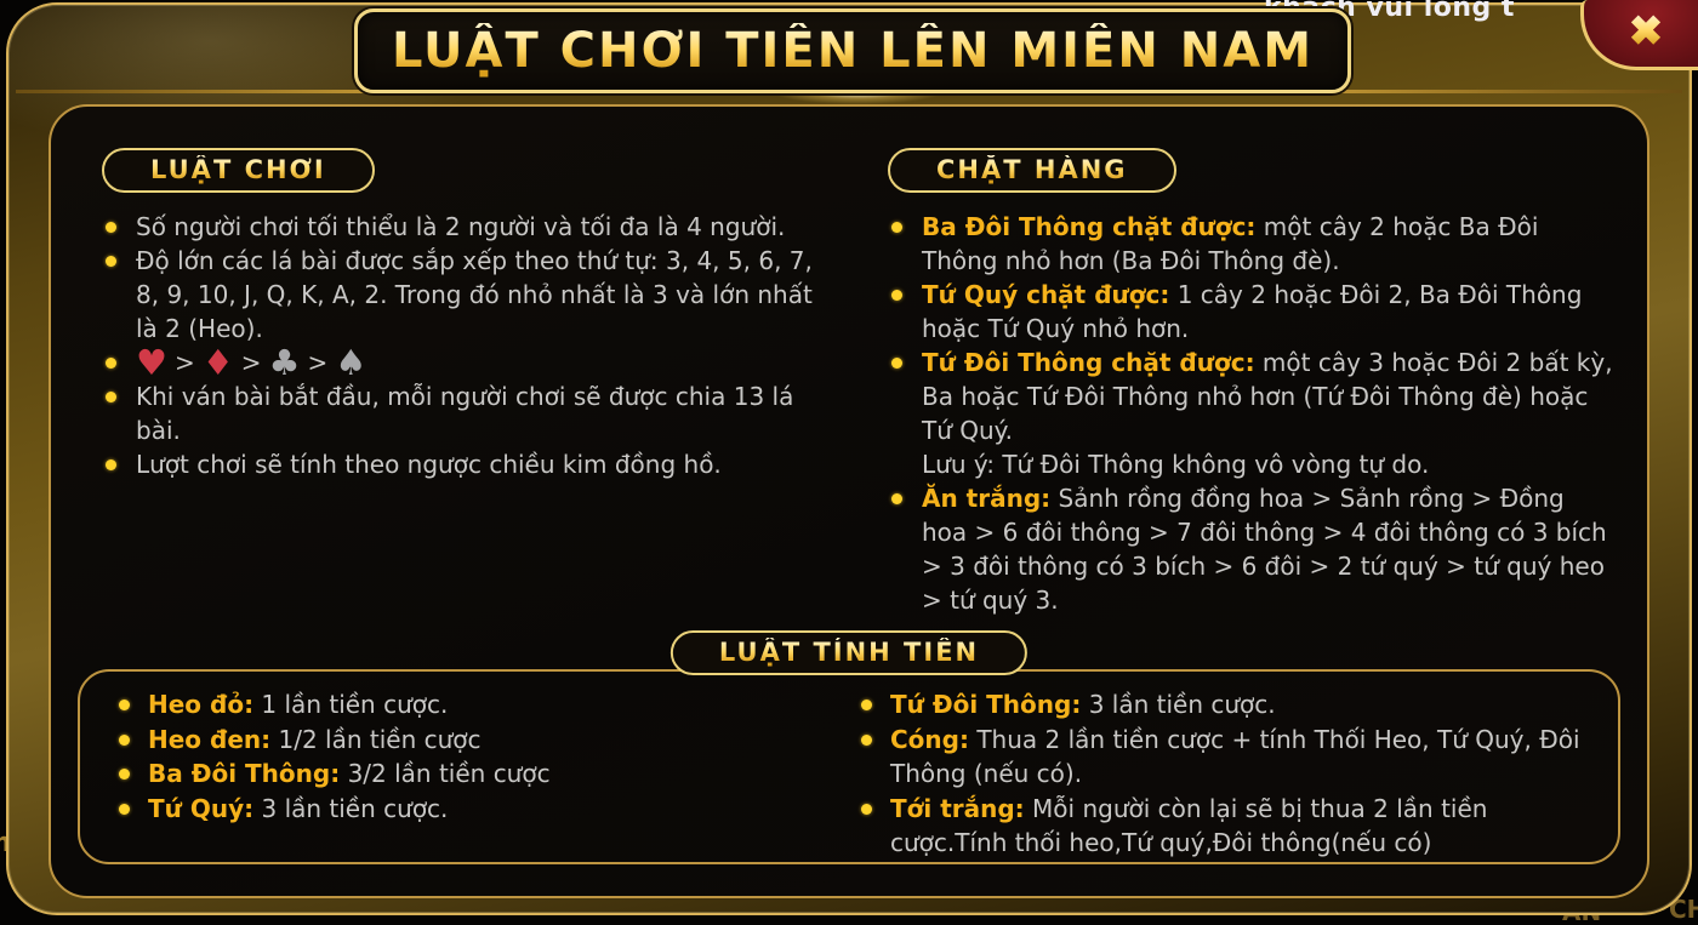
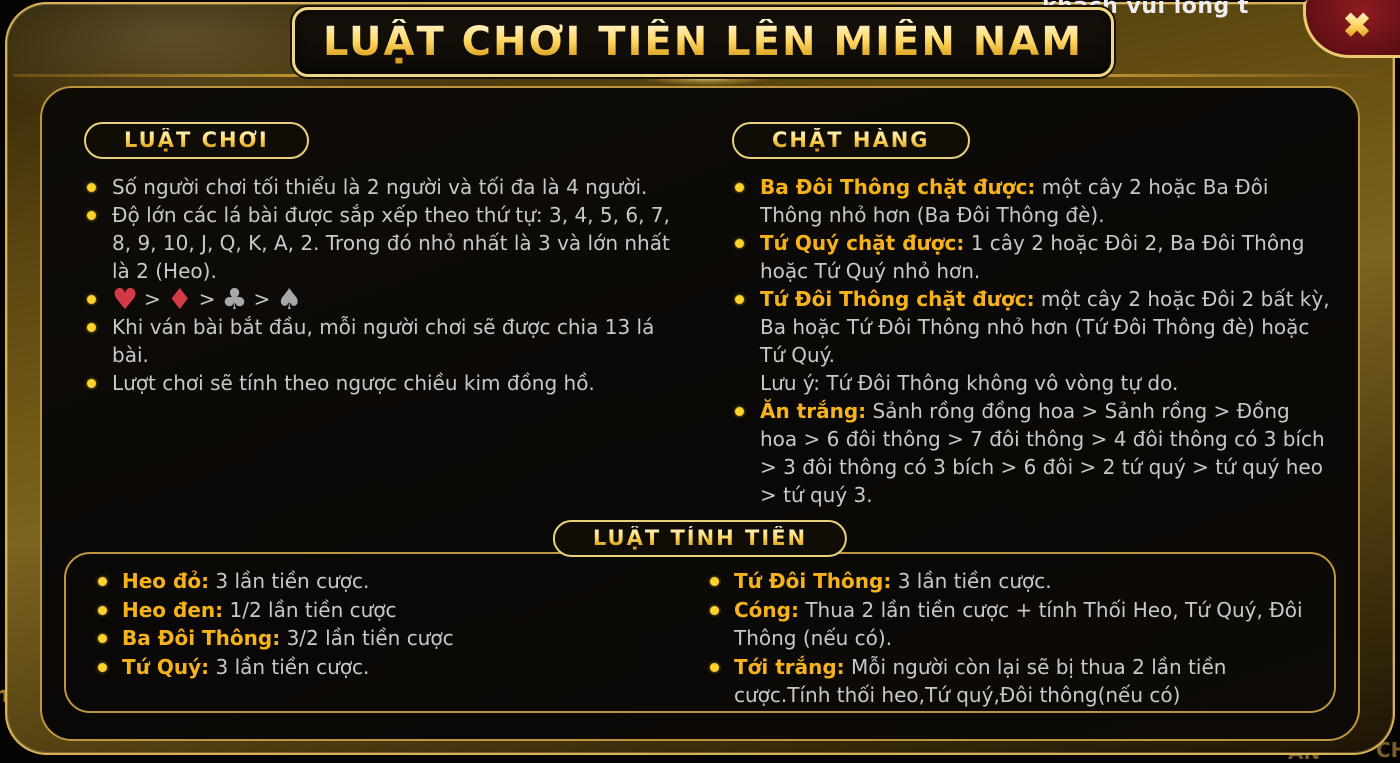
  CH
  LUẬT CHƠI TIẾN LÊN MIỀN NAM
  ✖
  LUẬT CHƠI
  Số người chơi tối thiểu là 2 người và tối đa là 4 người.
  Độ lớn các lá bài được sắp xếp theo thứ tự: 3, 4, 5, 6, 7, 8, 9, 10, J, Q, K, A, 2. Trong đó nhỏ nhất là 3 và lớn nhất là 2 (Heo).
  ♥ > ♦ > ♣ > ♠
  Khi ván bài bắt đầu, mỗi người chơi sẽ được chia 13 lá bài.
  Lượt chơi sẽ tính theo ngược chiều kim đồng hồ.
  CHẶT HÀNG
  Ba Đôi Thông chặt được: một cây 2 hoặc Ba Đôi Thông nhỏ hơn (Ba Đôi Thông đè).
  Tứ Quý chặt được: 1 cây 2 hoặc Đôi 2, Ba Đôi Thông hoặc Tứ Quý nhỏ hơn.
- Tứ Đôi Thông chặt được: một cây 3 hoặc Đôi 2 bất kỳ, Ba hoặc Tứ Đôi Thông nhỏ hơn (Tứ Đôi Thông đè) hoặc Tứ Quý.
+ Tứ Đôi Thông chặt được: một cây 2 hoặc Đôi 2 bất kỳ, Ba hoặc Tứ Đôi Thông nhỏ hơn (Tứ Đôi Thông đè) hoặc Tứ Quý.
  Lưu ý: Tứ Đôi Thông không vô vòng tự do.
  Ăn trắng: Sảnh rồng đồng hoa > Sảnh rồng > Đồng hoa > 6 đôi thông > 7 đôi thông > 4 đôi thông có 3 bích > 3 đôi thông có 3 bích > 6 đôi > 2 tứ quý > tứ quý heo > tứ quý 3.
  LUẬT TÍNH TIỀN
- Heo đỏ: 1 lần tiền cược.
+ Heo đỏ: 3 lần tiền cược.
  Heo đen: 1/2 lần tiền cược
  Ba Đôi Thông: 3/2 lần tiền cược
  Tứ Quý: 3 lần tiền cược.
  Tứ Đôi Thông: 3 lần tiền cược.
  Cóng: Thua 2 lần tiền cược + tính Thối Heo, Tứ Quý, Đôi Thông (nếu có).
  Tới trắng: Mỗi người còn lại sẽ bị thua 2 lần tiền cược.Tính thối heo,Tứ quý,Đôi thông(nếu có)
